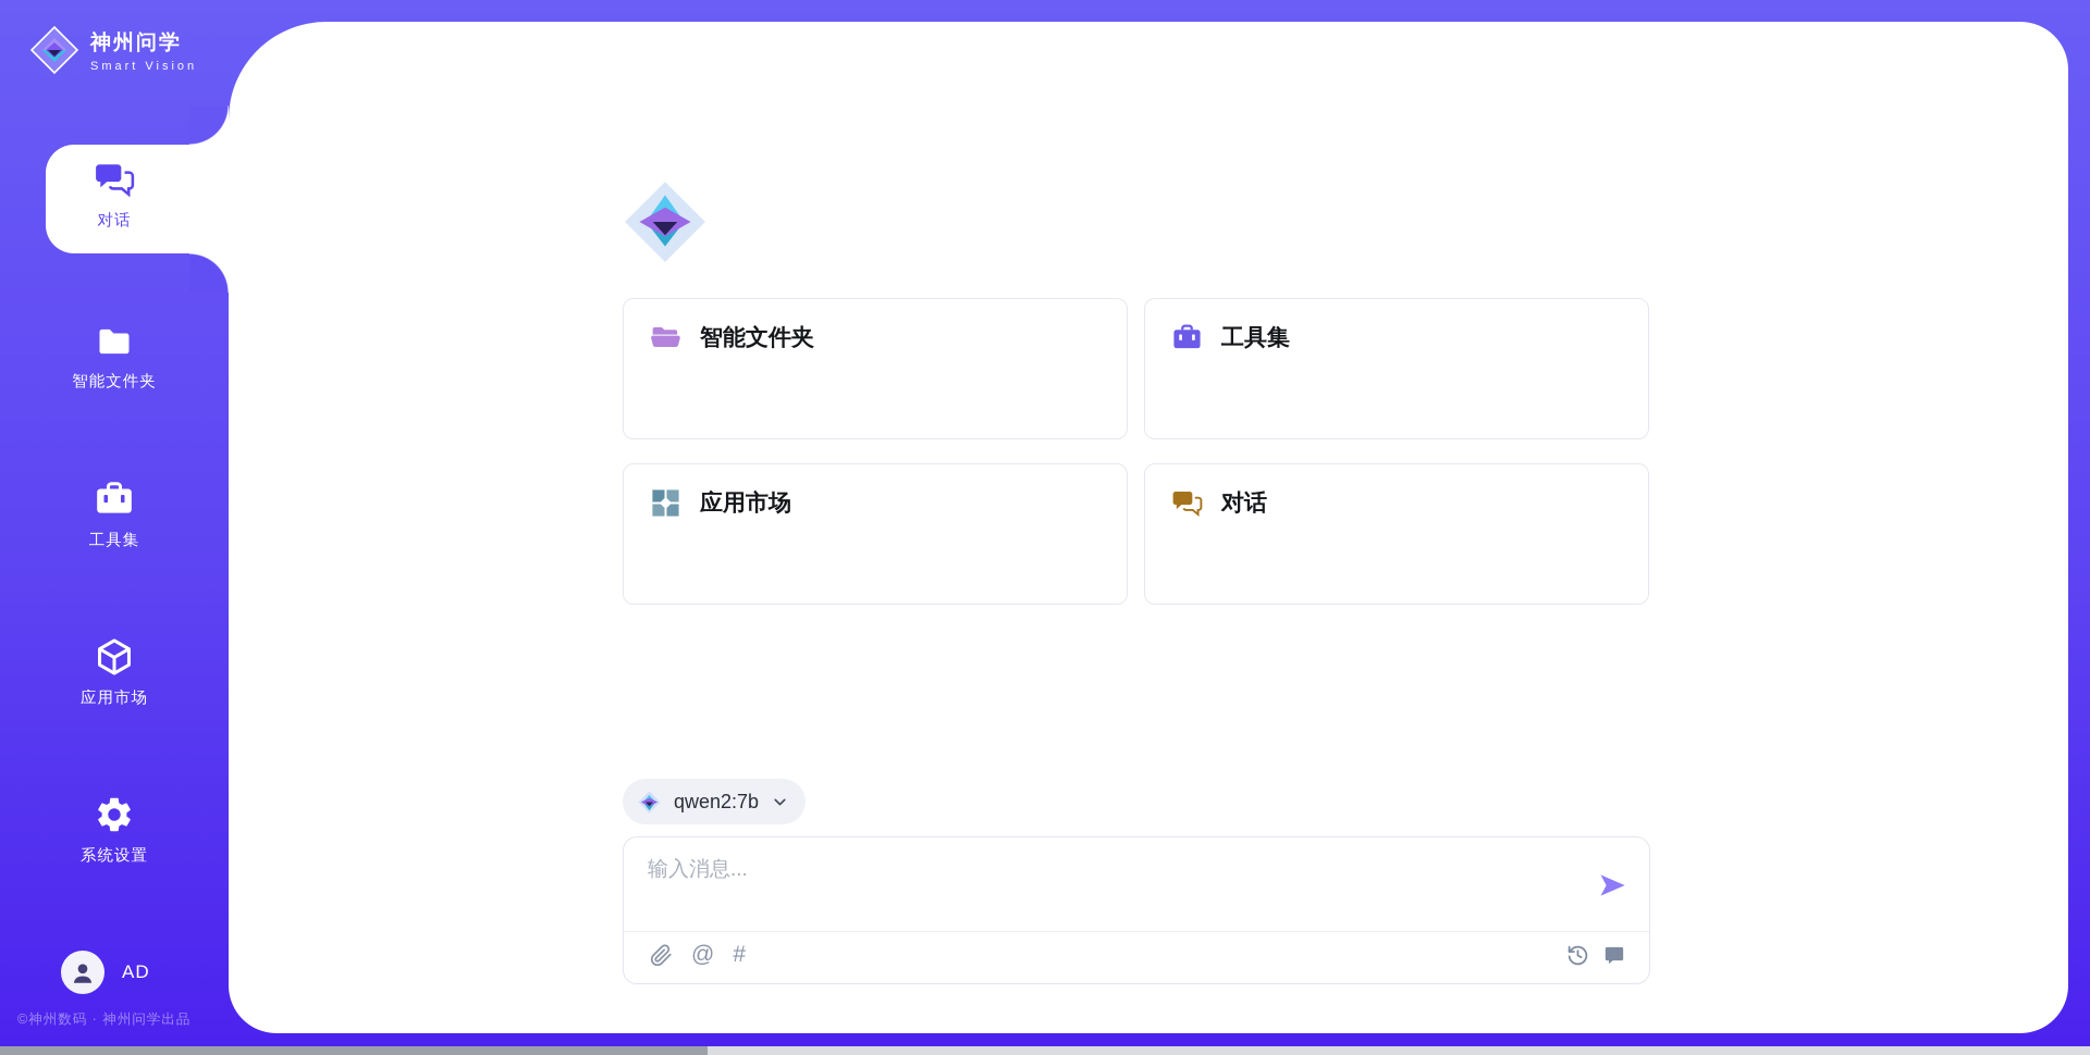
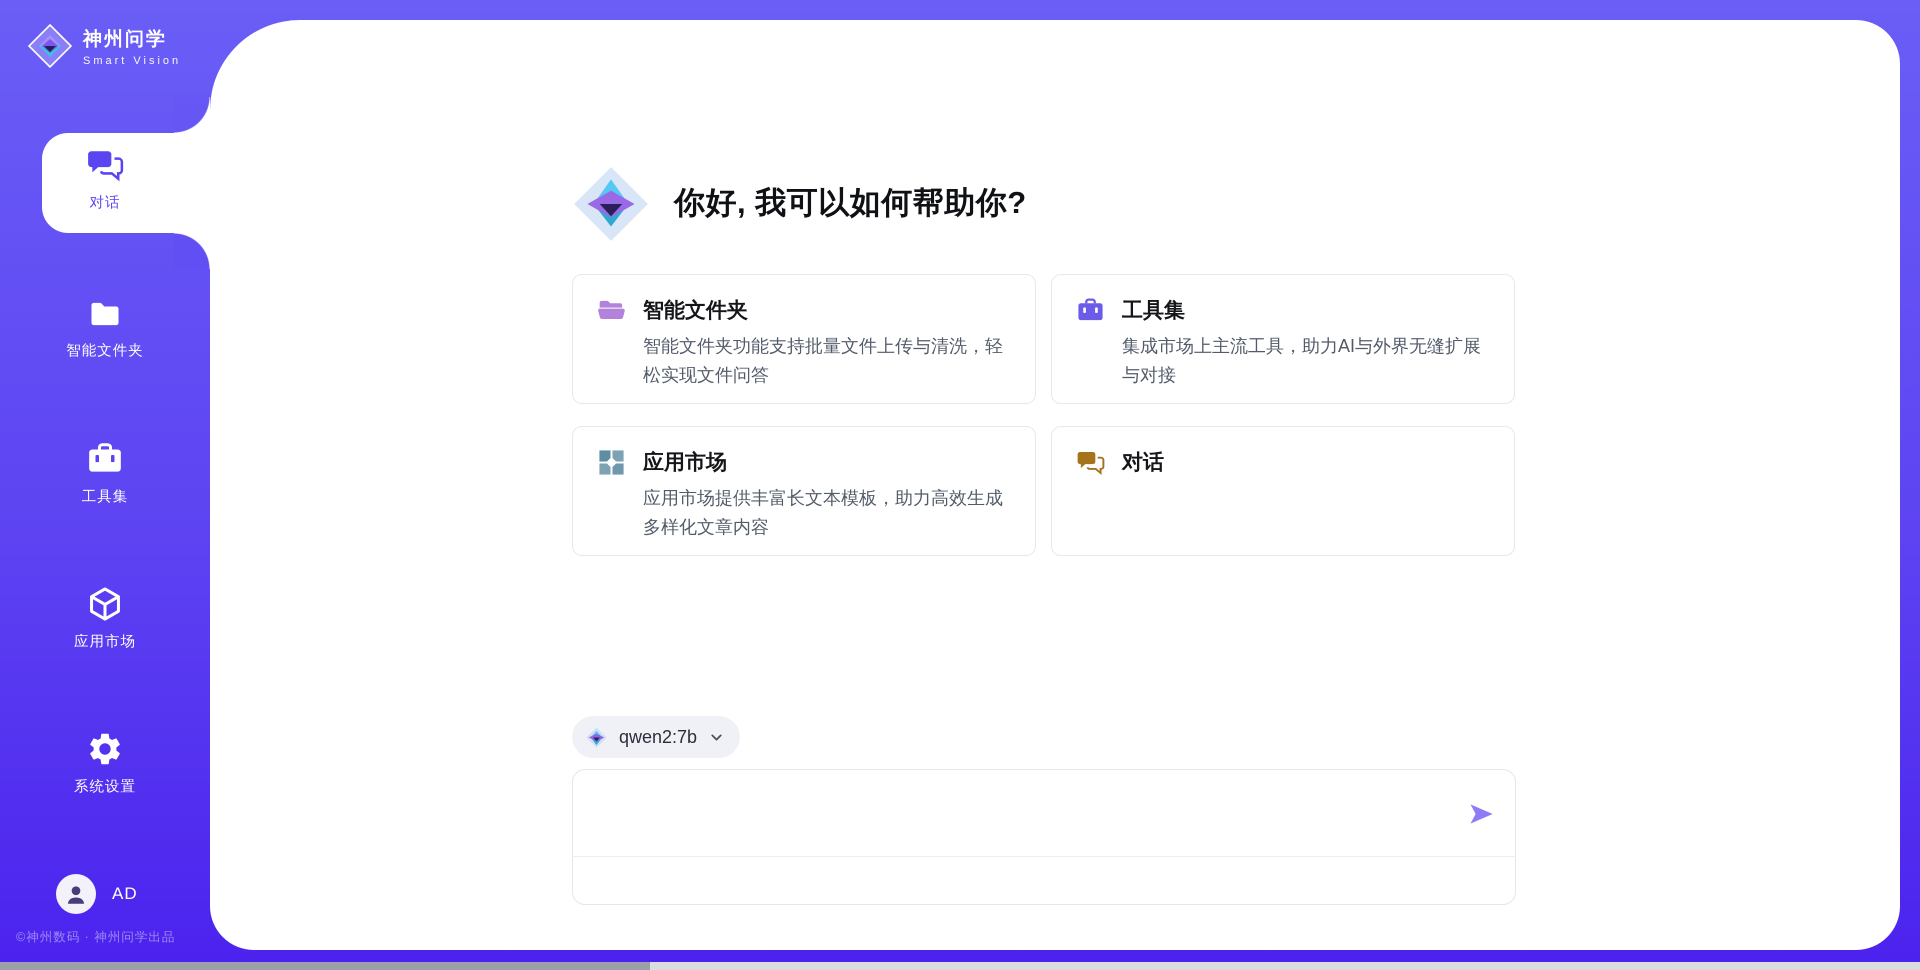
+ 你好, 我可以如何帮助你?
  智能文件夹
+ 智能文件夹功能支持批量文件上传与清洗，轻松实现文件问答
  工具集
+ 集成市场上主流工具，助力AI与外界无缝扩展与对接
  应用市场
+ 应用市场提供丰富长文本模板，助力高效生成多样化文章内容
  对话
  qwen2:7b
- 输入消息...
- @
- #
  神州问学
  Smart Vision
  对话
  智能文件夹
  工具集
  应用市场
  系统设置
  AD
  ©神州数码 · 神州问学出品
